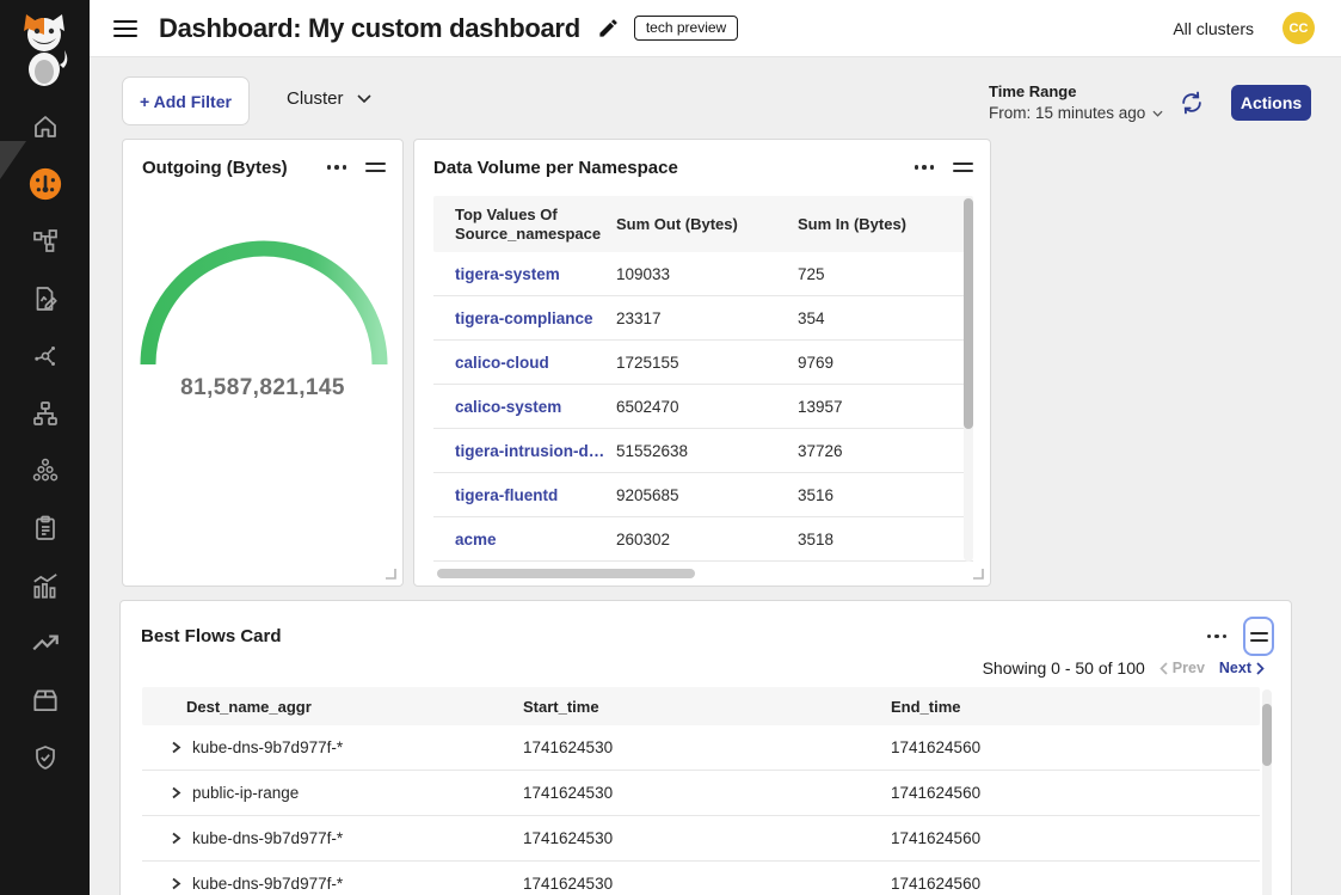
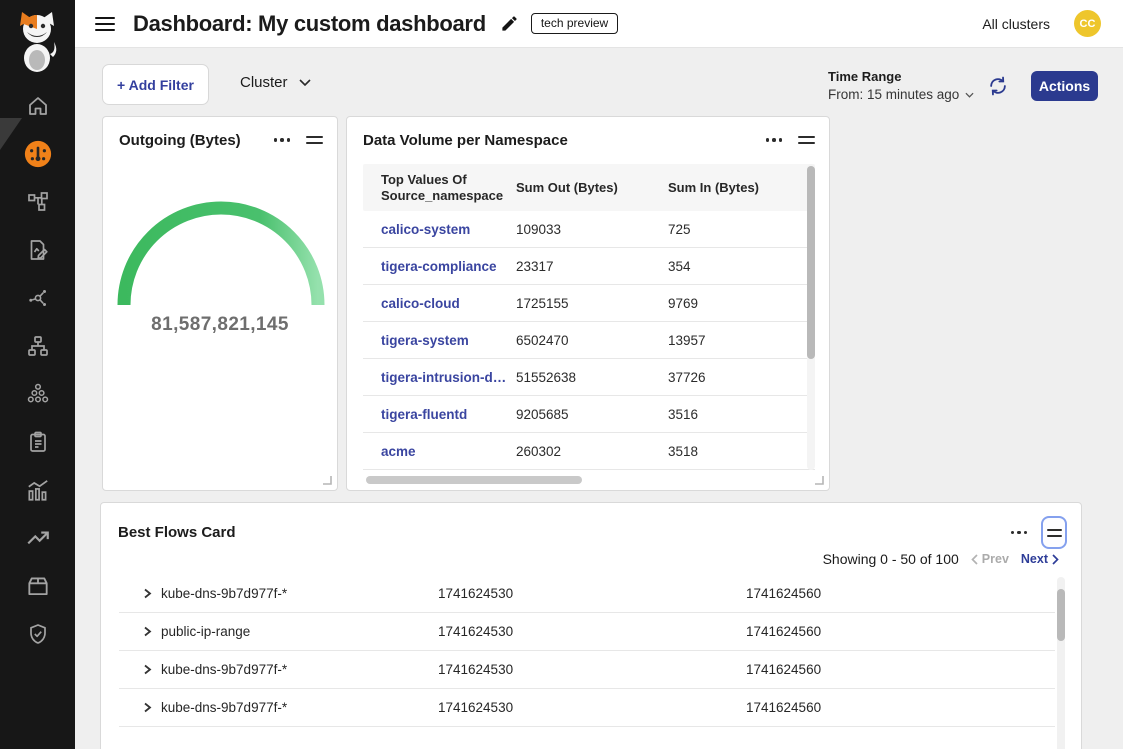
  Dashboard: My custom dashboard
  tech preview
  All clusters
  CC
  + Add Filter
  Cluster
  Time Range
  From: 15 minutes ago
  Actions
  Outgoing (Bytes)
  81,587,821,145
  Data Volume per Namespace
  Top Values Of Source_namespace
  Sum Out (Bytes)
  Sum In (Bytes)
- tigera-system
+ calico-system
  109033
  725
  tigera-compliance
  23317
  354
  calico-cloud
  1725155
  9769
- calico-system
+ tigera-system
  6502470
  13957
  tigera-intrusion-d…
  51552638
  37726
  tigera-fluentd
  9205685
  3516
  acme
  260302
  3518
  Best Flows Card
  Showing 0 - 50 of 100
  Prev
  Next
- Dest_name_aggr
- Start_time
- End_time
  kube-dns-9b7d977f-*
  1741624530
  1741624560
  public-ip-range
  1741624530
  1741624560
  kube-dns-9b7d977f-*
  1741624530
  1741624560
  kube-dns-9b7d977f-*
  1741624530
  1741624560
